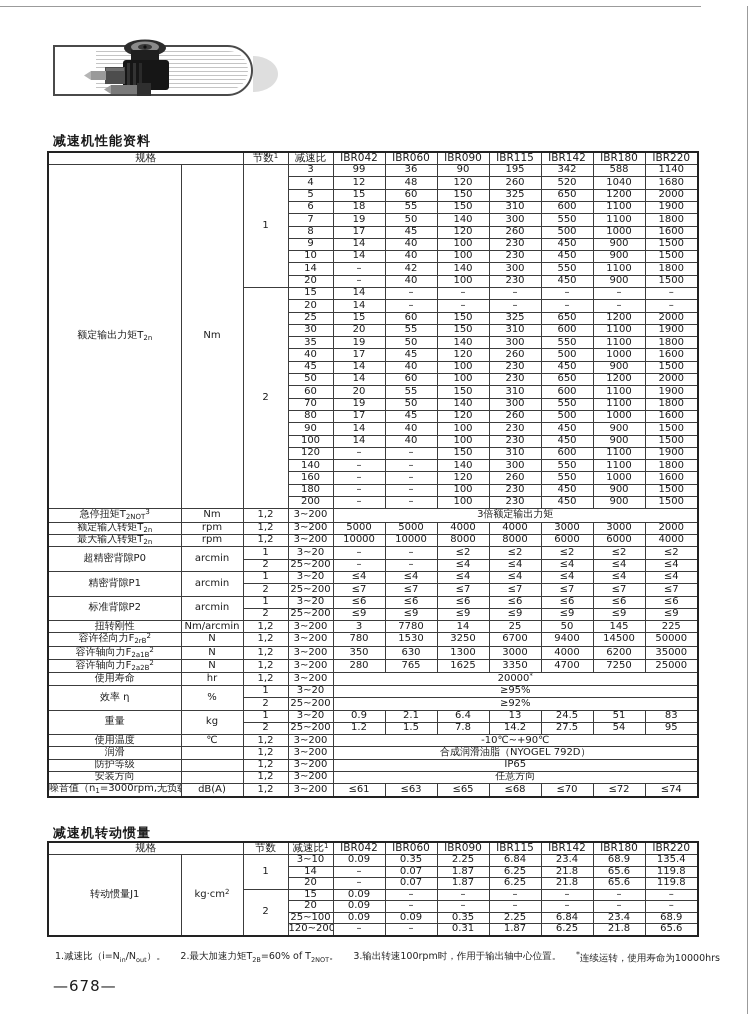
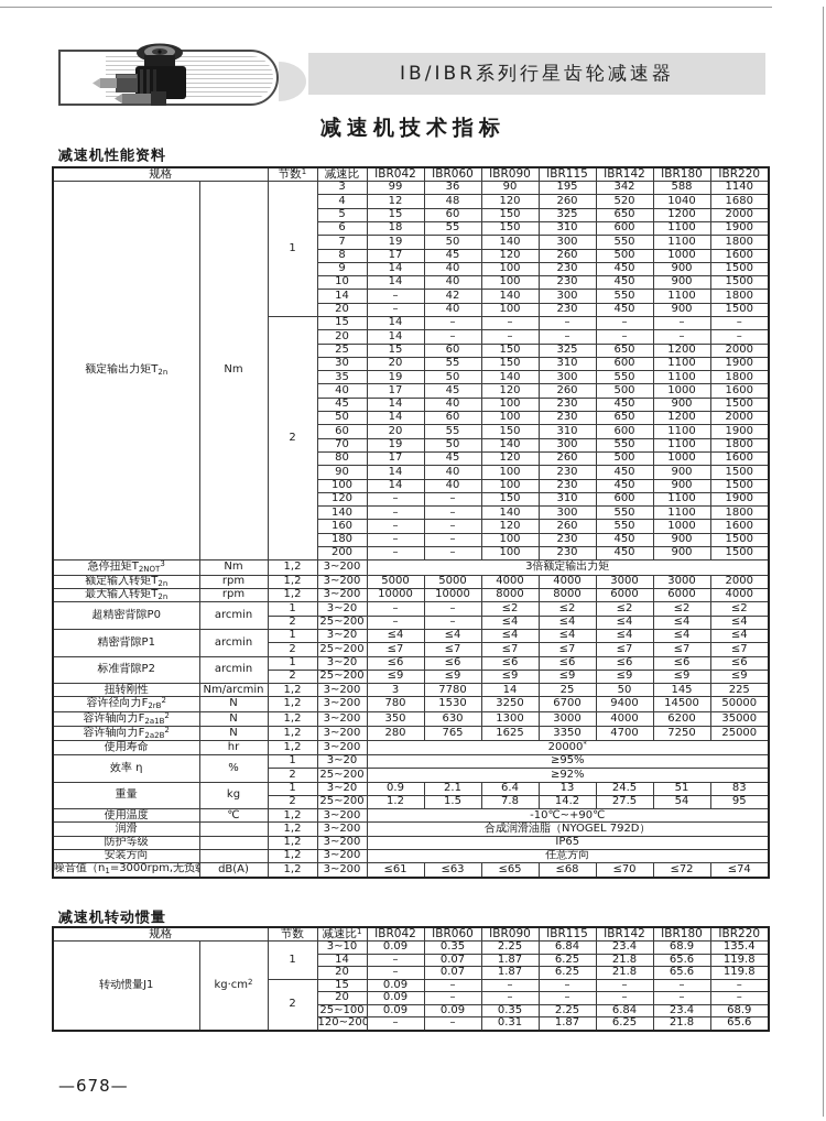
+ IB/IBR系列行星齿轮减速器
+ 减速机技术指标
  减速机性能资料
  规格	节数1	减速比	IBR042	IBR060	IBR090	IBR115	IBR142	IBR180	IBR220
  额定输出力矩T2n	Nm	1	3	99	36	90	195	342	588	1140
  4	12	48	120	260	520	1040	1680
  5	15	60	150	325	650	1200	2000
  6	18	55	150	310	600	1100	1900
  7	19	50	140	300	550	1100	1800
  8	17	45	120	260	500	1000	1600
  9	14	40	100	230	450	900	1500
  10	14	40	100	230	450	900	1500
  14	–	42	140	300	550	1100	1800
  20	–	40	100	230	450	900	1500
  2	15	14	–	–	–	–	–	–
  20	14	–	–	–	–	–	–
  25	15	60	150	325	650	1200	2000
  30	20	55	150	310	600	1100	1900
  35	19	50	140	300	550	1100	1800
  40	17	45	120	260	500	1000	1600
  45	14	40	100	230	450	900	1500
  50	14	60	100	230	650	1200	2000
  60	20	55	150	310	600	1100	1900
  70	19	50	140	300	550	1100	1800
  80	17	45	120	260	500	1000	1600
  90	14	40	100	230	450	900	1500
  100	14	40	100	230	450	900	1500
  120	–	–	150	310	600	1100	1900
  140	–	–	140	300	550	1100	1800
  160	–	–	120	260	550	1000	1600
  180	–	–	100	230	450	900	1500
  200	–	–	100	230	450	900	1500
  急停扭矩T2NOT	Nm	1,2	3~200	3倍额定输出力矩
  额定输入转矩T2n	rpm	1,2	3~200	5000	5000	4000	4000	3000	3000	2000
  最大输入转矩T2n	rpm	1,2	3~200	10000	10000	8000	8000	6000	6000	4000
  超精密背隙P0	arcmin	1	3~20	–	–	≤2	≤2	≤2	≤2	≤2
  2	25~200	–	–	≤4	≤4	≤4	≤4	≤4
  精密背隙P1	arcmin	1	3~20	≤4	≤4	≤4	≤4	≤4	≤4	≤4
  2	25~200	≤7	≤7	≤7	≤7	≤7	≤7	≤7
  标准背隙P2	arcmin	1	3~20	≤6	≤6	≤6	≤6	≤6	≤6	≤6
  2	25~200	≤9	≤9	≤9	≤9	≤9	≤9	≤9
  扭转刚性	Nm/arcmin	1,2	3~200	3	7780	14	25	50	145	225
  容许径向力F2rB2	N	1,2	3~200	780	1530	3250	6700	9400	14500	50000
  容许轴向力F2a1B2	N	1,2	3~200	350	630	1300	3000	4000	6200	35000
  容许轴向力F2a2B2	N	1,2	3~200	280	765	1625	3350	4700	7250	25000
  使用寿命	hr	1,2	3~200	20000*
  效率 η	%	1	3~20	≥95%
  2	25~200	≥92%
  重量	kg	1	3~20	0.9	2.1	6.4	13	24.5	51	83
  2	25~200	1.2	1.5	7.8	14.2	27.5	54	95
  使用温度	℃	1,2	3~200	-10℃~+90℃
  润滑		1,2	3~200	合成润滑油脂（NYOGEL 792D）
  防护等级		1,2	3~200	IP65
  安装方向		1,2	3~200	任意方向
  噪音值（n1=3000rpm,无负	dB(A)	1,2	3~200	≤61	≤63	≤65	≤68	≤70	≤72	≤74
  减速机转动惯量
  规格	节数	减速比1	IBR042	IBR060	IBR090	IBR115	IBR142	IBR180	IBR220
  转动惯量J1	kg·cm2	1	3~10	0.09	0.35	2.25	6.84	23.4	68.9	135.4
  14	–	0.07	1.87	6.25	21.8	65.6	119.8
  20	–	0.07	1.87	6.25	21.8	65.6	119.8
  2	15	0.09	–	–	–	–	–	–
  20	0.09	–	–	–	–	–	–
  25~100	0.09	0.09	0.35	2.25	6.84	23.4	68.9
  120~200	–	–	0.31	1.87	6.25	21.8	65.6
- 1.减速比（i=Nin/Nout）。
- 2.最大加速力矩T2B=60% of T2NOT。
- 3.输出转速100rpm时，作用于输出轴中心位置。
- *连续运转，使用寿命为10000hrs
  —678—
